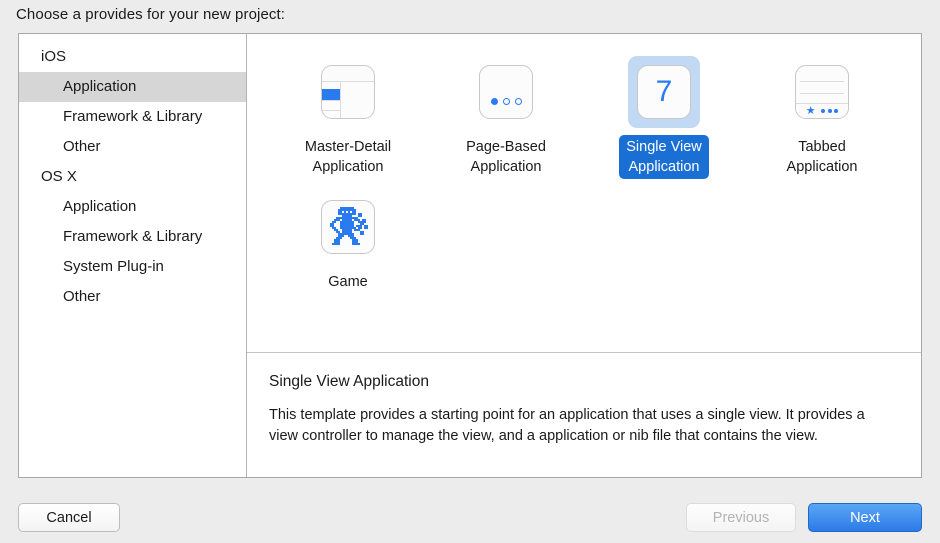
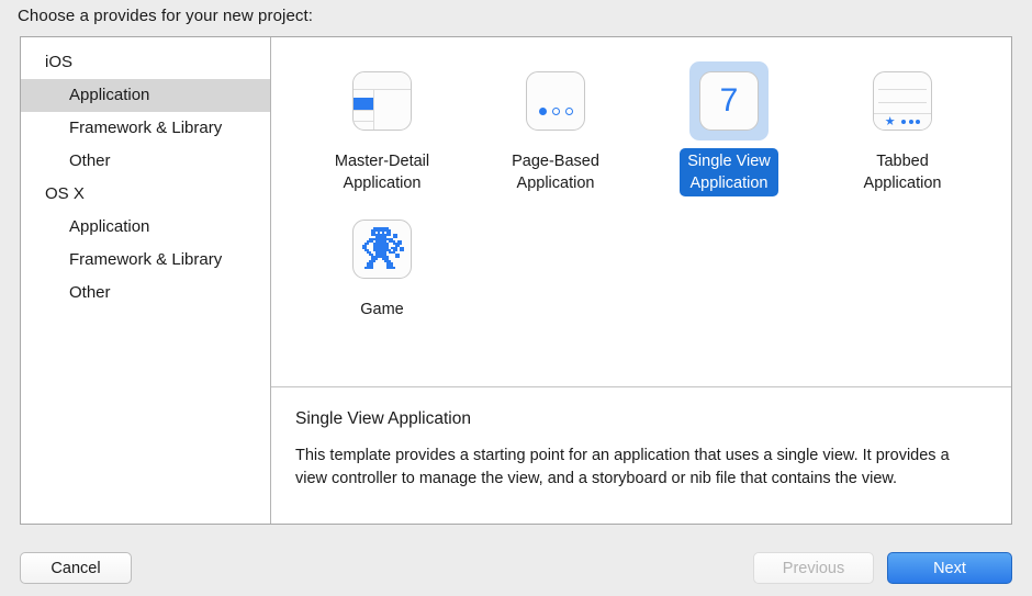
  Choose a provides for your new project:
  iOS
  Application
  Framework & Library
  Other
  OS X
  Application
  Framework & Library
- System Plug-in
  Other
  Master-Detail
  Application
  Page-Based
  Application
  7
  Single View
  Application
  ★
  Tabbed
  Application
  Game
  Single View Application
- This template provides a starting point for an application that uses a single view. It provides a view controller to manage the view, and a application or nib file that contains the view.
+ This template provides a starting point for an application that uses a single view. It provides a view controller to manage the view, and a storyboard or nib file that contains the view.
  Cancel
  Previous
  Next
